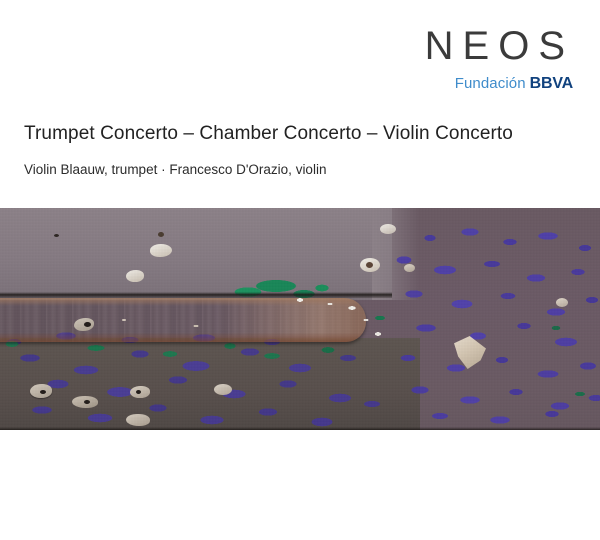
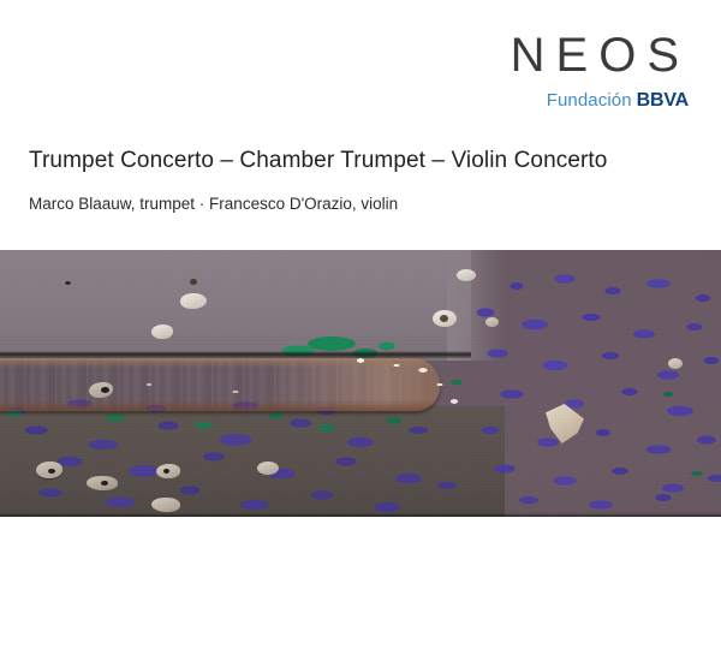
  NEOS
  Fundación BBVA
- Trumpet Concerto – Chamber Concerto – Violin Concerto
+ Trumpet Concerto – Chamber Trumpet – Violin Concerto
- Violin Blaauw, trumpet · Francesco D'Orazio, violin
+ Marco Blaauw, trumpet · Francesco D'Orazio, violin
